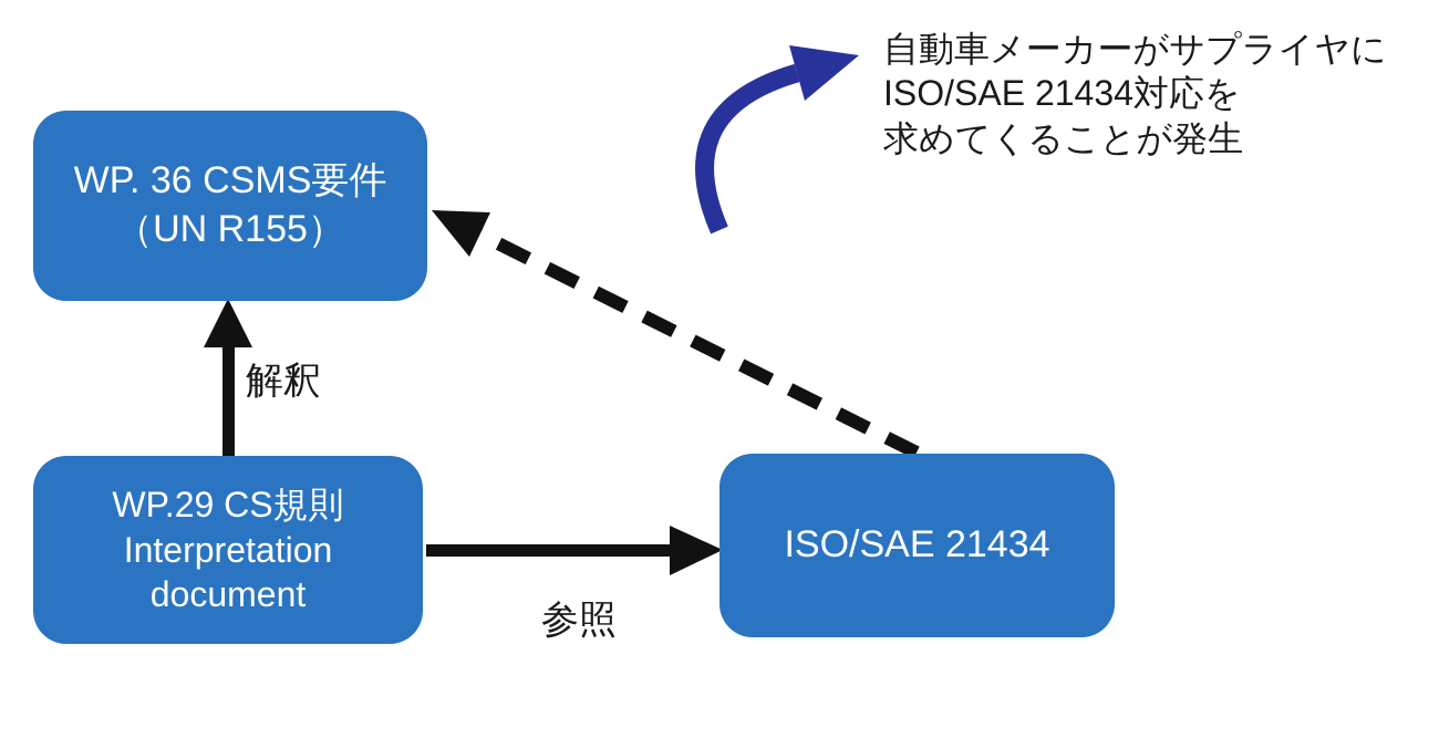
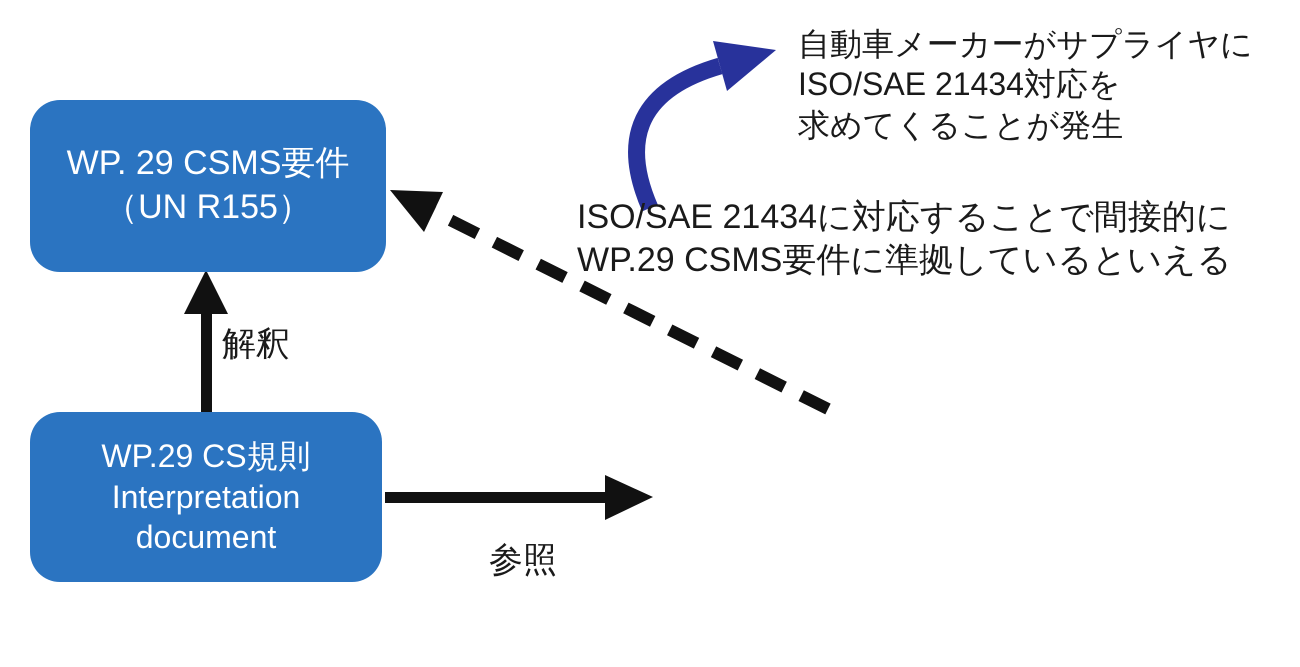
- WP. 36 CSMS要件
+ WP. 29 CSMS要件
  （UN R155）
  WP.29 CS規則
  Interpretation
  document
- ISO/SAE 21434
  解釈
  参照
  自動車メーカーがサプライヤに
  ISO/SAE 21434対応を
  求めてくることが発生
+ ISO/SAE 21434に対応することで間接的に
+ WP.29 CSMS要件に準拠しているといえる
